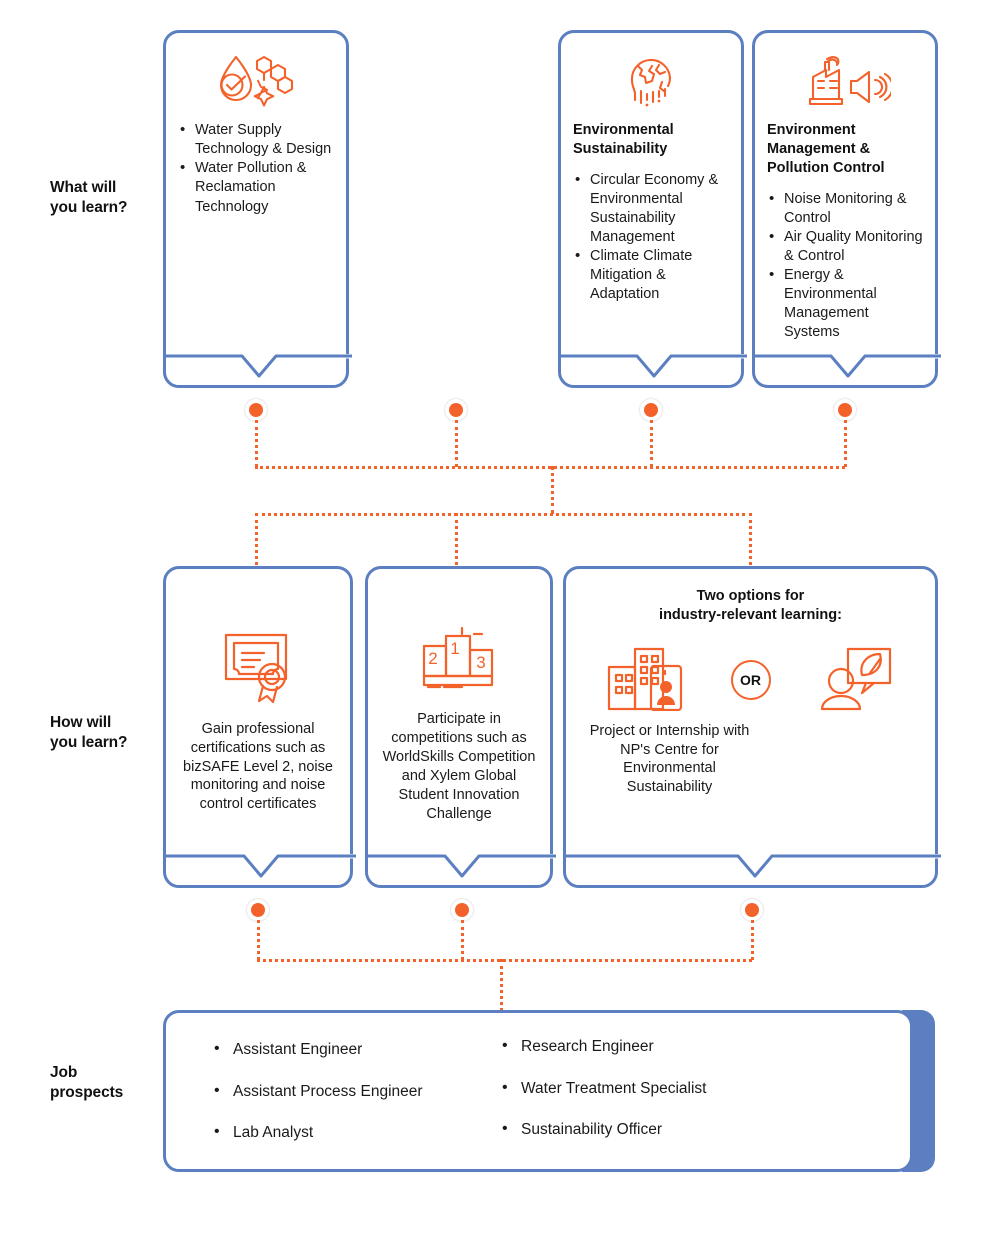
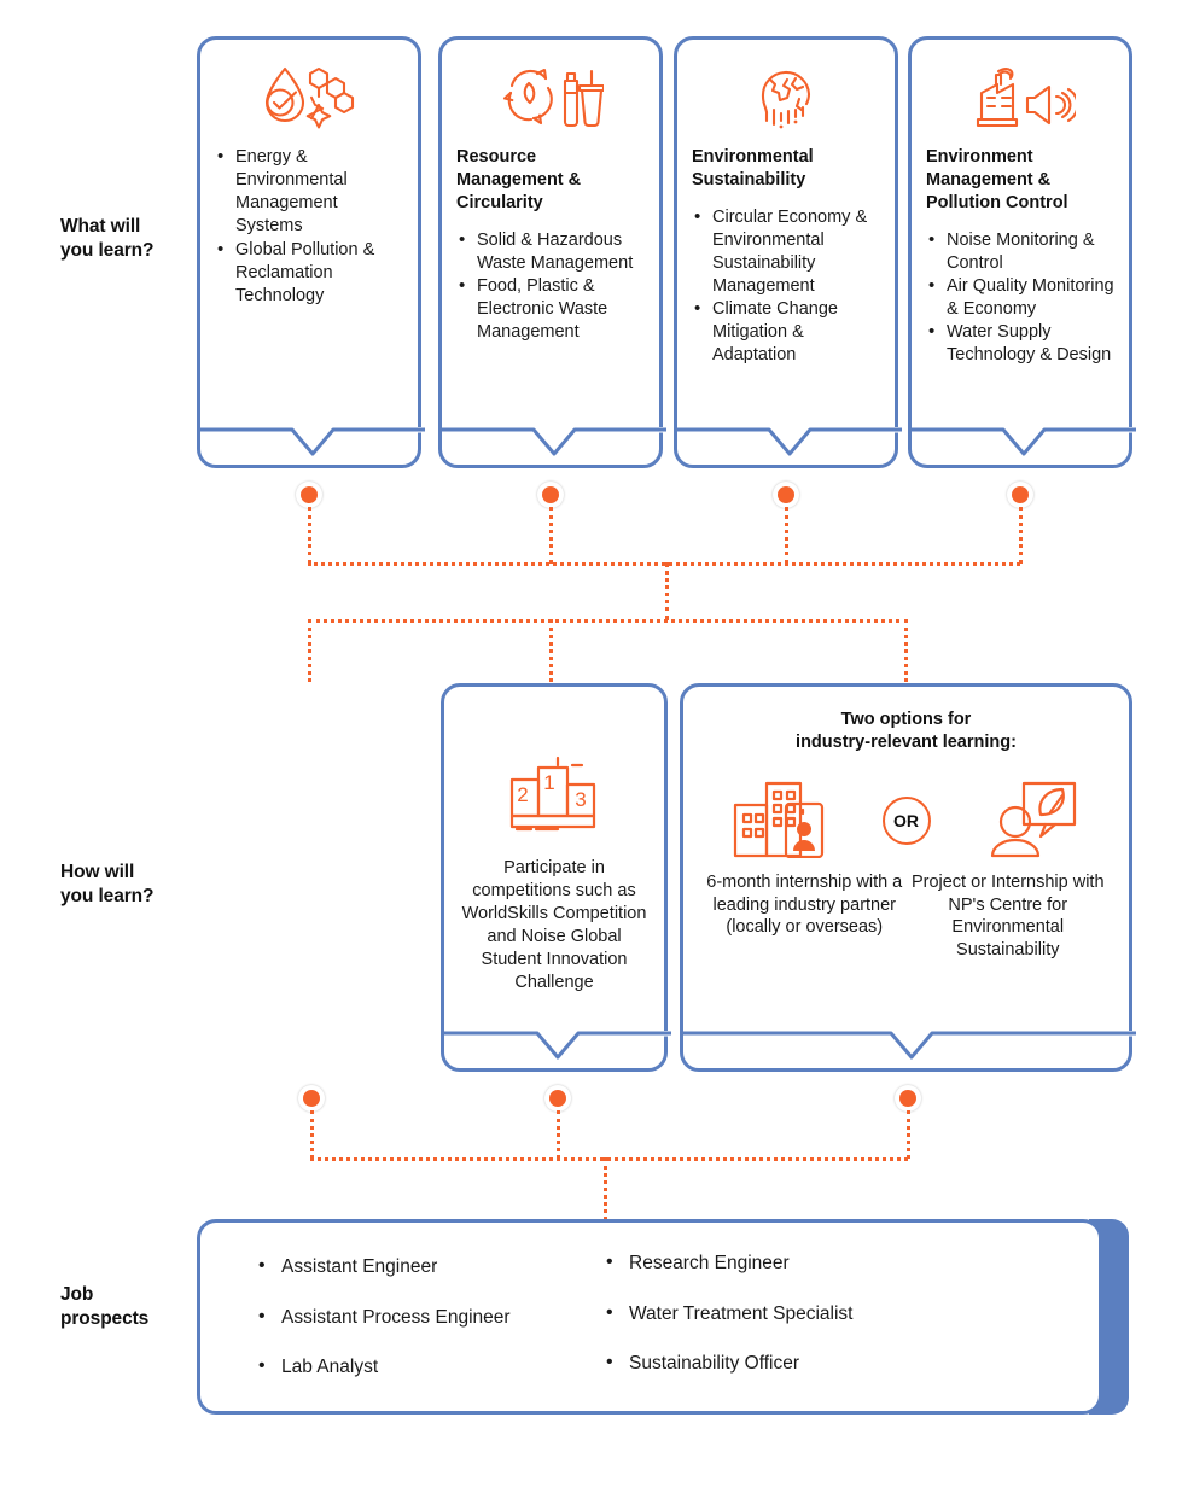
  What will
  you learn?
- Water Supply Technology & Design
+ Energy & Environmental Management Systems
- Water Pollution & Reclamation Technology
+ Global Pollution & Reclamation Technology
+ Resource Management & Circularity
+ Solid & Hazardous Waste Management
+ Food, Plastic & Electronic Waste Management
  Environmental Sustainability
  Circular Economy & Environmental Sustainability Management
- Climate Climate Mitigation & Adaptation
+ Climate Change Mitigation & Adaptation
  Environment Management & Pollution Control
  Noise Monitoring & Control
- Air Quality Monitoring & Control
+ Air Quality Monitoring & Economy
- Energy & Environmental Management Systems
+ Water Supply Technology & Design
  How will
  you learn?
- Gain professional certifications such as bizSAFE Level 2, noise monitoring and noise control certificates
  1
  2
  3
- Participate in competitions such as WorldSkills Competition and Xylem Global Student Innovation Challenge
+ Participate in competitions such as WorldSkills Competition and Noise Global Student Innovation Challenge
  Two options for
  industry-relevant learning:
  OR
+ 6-month internship with a leading industry partner (locally or overseas)
  Project or Internship with NP's Centre for Environmental Sustainability
  Job
  prospects
  Assistant Engineer
  Assistant Process Engineer
  Lab Analyst
  Research Engineer
  Water Treatment Specialist
  Sustainability Officer
